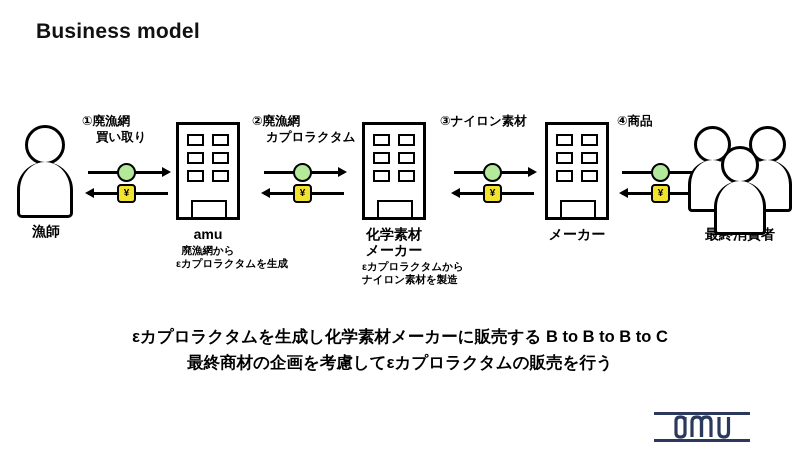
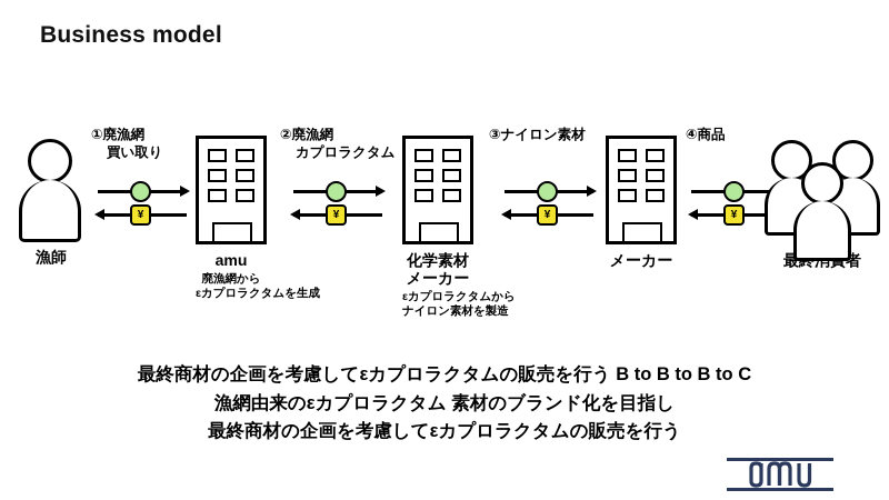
  Business model
  漁師
  ①廃漁網
  買い取り
  ¥
  amu
  廃漁網から
  εカプロラクタムを生成
  ②廃漁網
  カプロラクタム
  ¥
  化学素材
  メーカー
  εカプロラクタムから
  ナイロン素材を製造
  ③ナイロン素材
  ¥
  メーカー
  ④商品
  ¥
- εカプロラクタムを生成し化学素材メーカーに販売する B to B to B to C
+ 最終商材の企画を考慮してεカプロラクタムの販売を行う B to B to B to C
+ 漁網由来のεカプロラクタム 素材のブランド化を目指し
  最終商材の企画を考慮してεカプロラクタムの販売を行う
